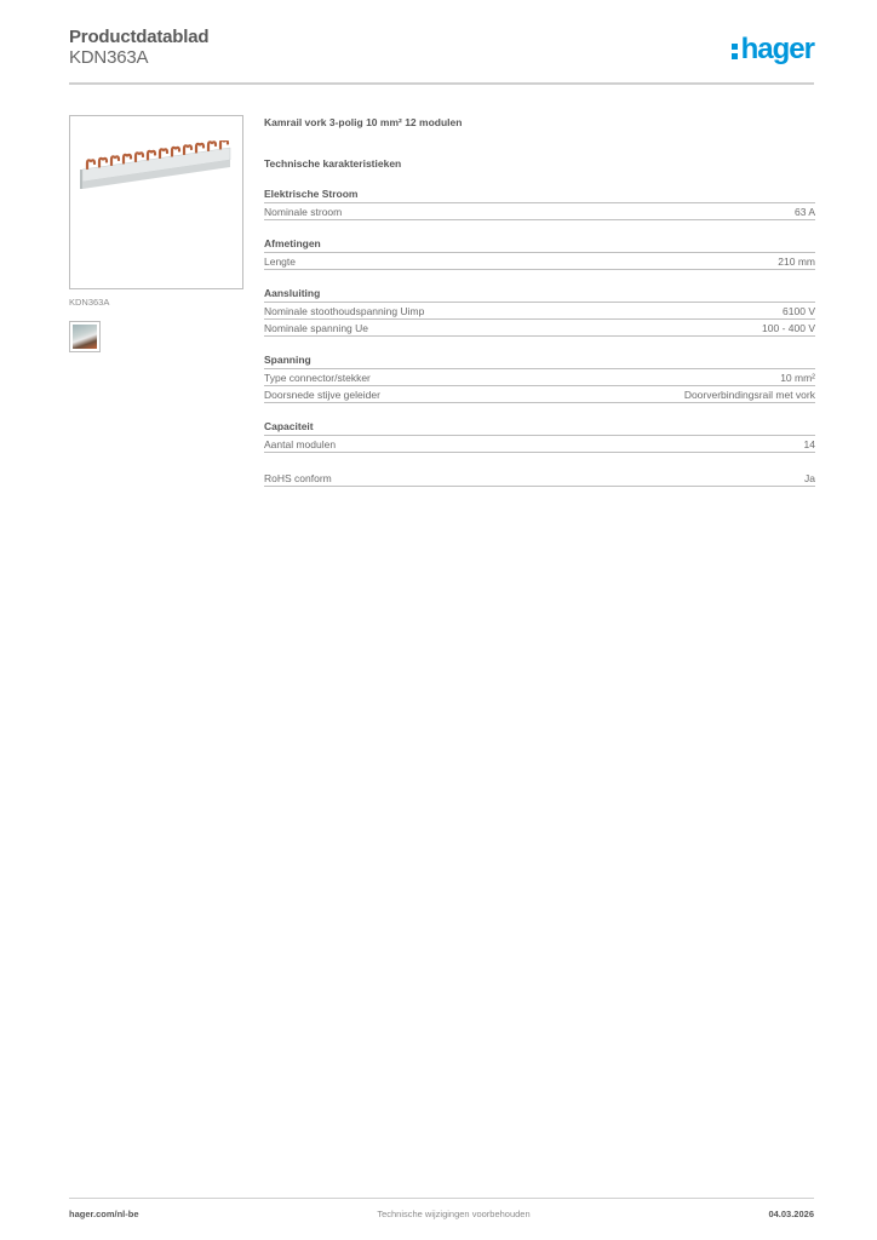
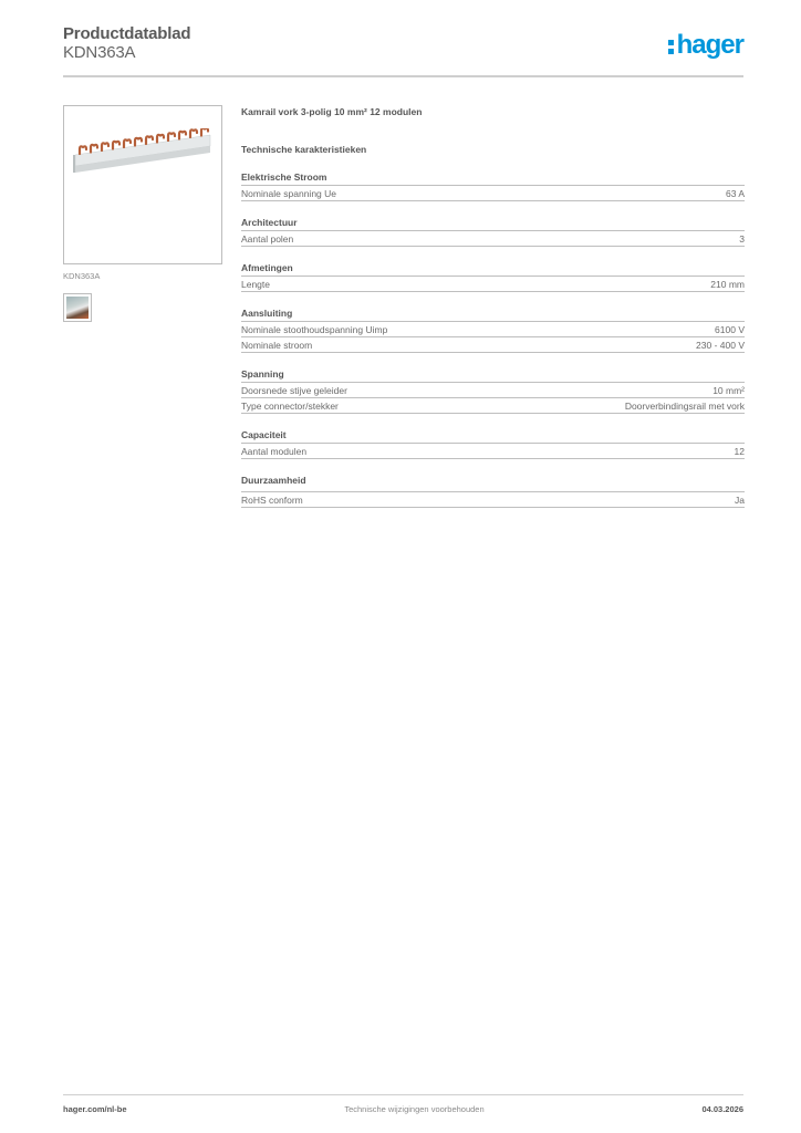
  Productdatablad
  KDN363A
  hager
  KDN363A
  Kamrail vork 3-polig 10 mm² 12 modulen
  Technische karakteristieken
  Elektrische Stroom
- Nominale stroom
+ Nominale spanning Ue
  63 A
+ Architectuur
+ Aantal polen
+ 3
  Afmetingen
  Lengte
  210 mm
  Aansluiting
  Nominale stoothoudspanning Uimp
  6100 V
- Nominale spanning Ue
+ Nominale stroom
- 100 - 400 V
+ 230 - 400 V
  Spanning
- Type connector/stekker
+ Doorsnede stijve geleider
  10 mm²
- Doorsnede stijve geleider
+ Type connector/stekker
  Doorverbindingsrail met vork
  Capaciteit
  Aantal modulen
- 14
+ 12
+ Duurzaamheid
  RoHS conform
  Ja
  hager.com/nl-be
  Technische wijzigingen voorbehouden
  04.03.2026
